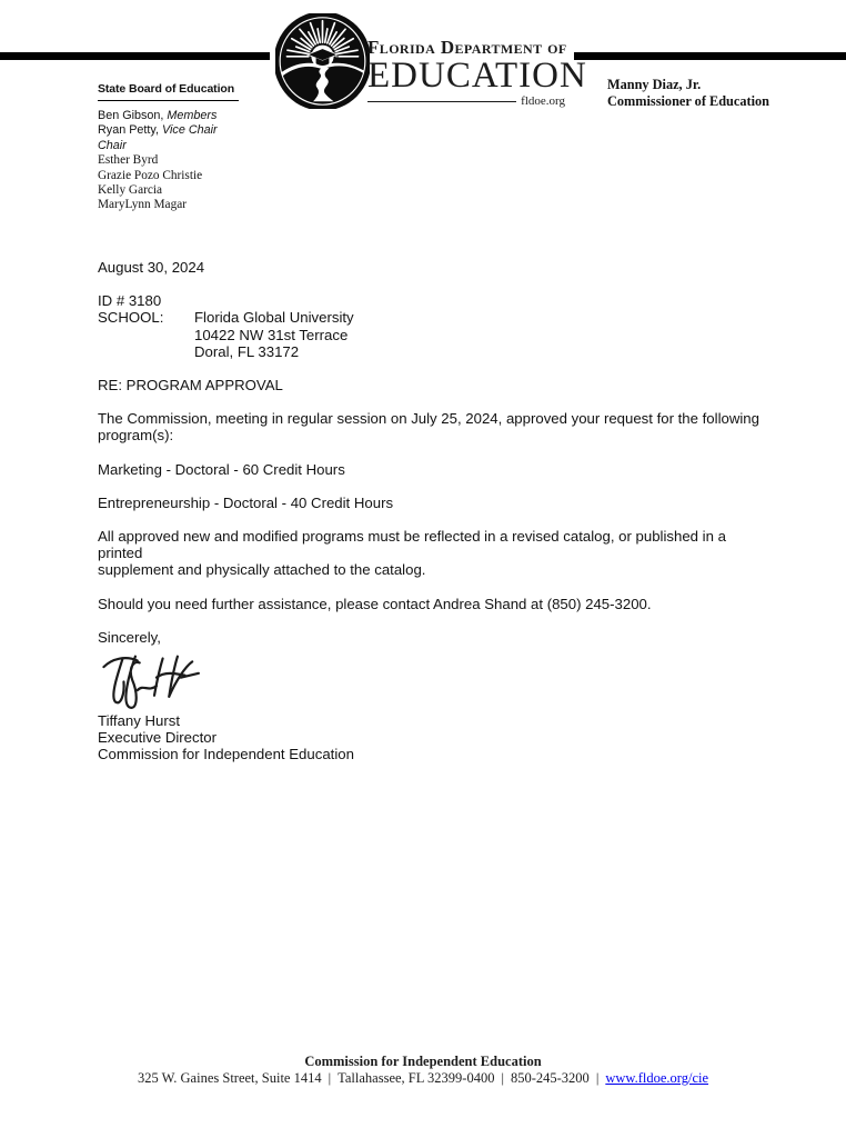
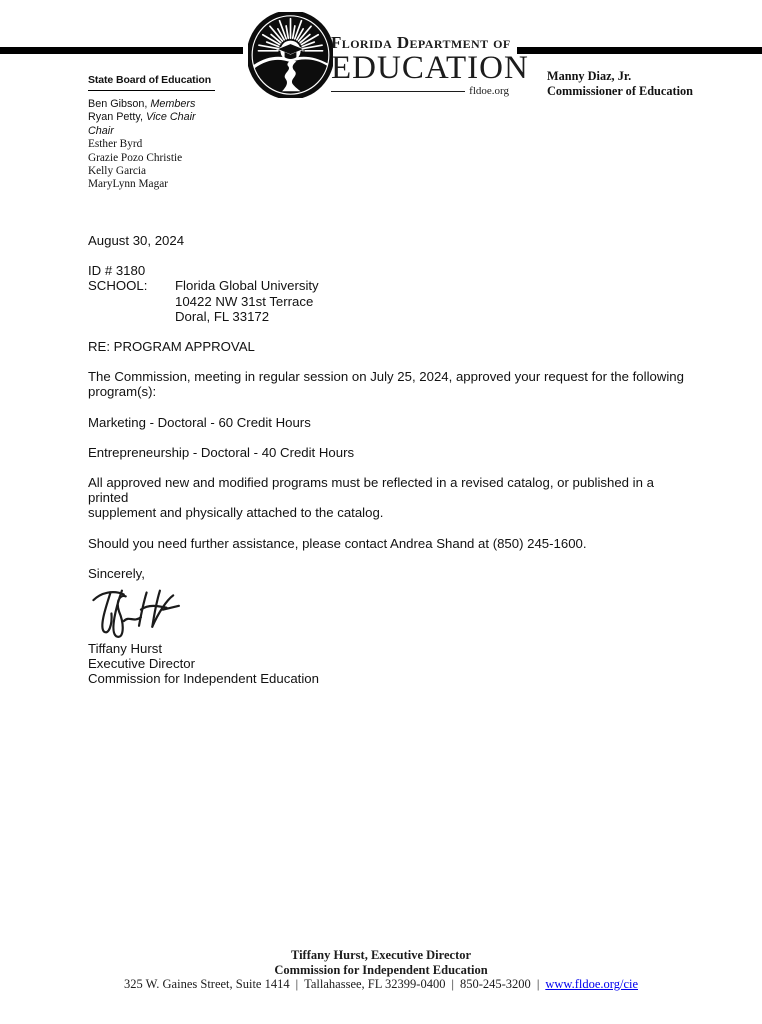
  Florida Department of
  EDUCATION
  fldoe.org
  State Board of Education
  Ben Gibson, Members
  Ryan Petty, Vice Chair
  Chair
  Esther Byrd
  Grazie Pozo Christie
  Kelly Garcia
  MaryLynn Magar
  Manny Diaz, Jr.
  Commissioner of Education
  August 30, 2024
  ID # 3180
  SCHOOL:
  Florida Global University
  10422 NW 31st Terrace
  Doral, FL 33172
  RE: PROGRAM APPROVAL
  The Commission, meeting in regular session on July 25, 2024, approved your request for the following
  program(s):
  Marketing - Doctoral - 60 Credit Hours
  Entrepreneurship - Doctoral - 40 Credit Hours
  All approved new and modified programs must be reflected in a revised catalog, or published in a printed
  supplement and physically attached to the catalog.
- Should you need further assistance, please contact Andrea Shand at (850) 245-3200.
+ Should you need further assistance, please contact Andrea Shand at (850) 245-1600.
  Sincerely,
  Tiffany Hurst
  Executive Director
  Commission for Independent Education
+ Tiffany Hurst, Executive Director
  Commission for Independent Education
  325 W. Gaines Street, Suite 1414 | Tallahassee, FL 32399-0400 | 850-245-3200 | www.fldoe.org/cie
